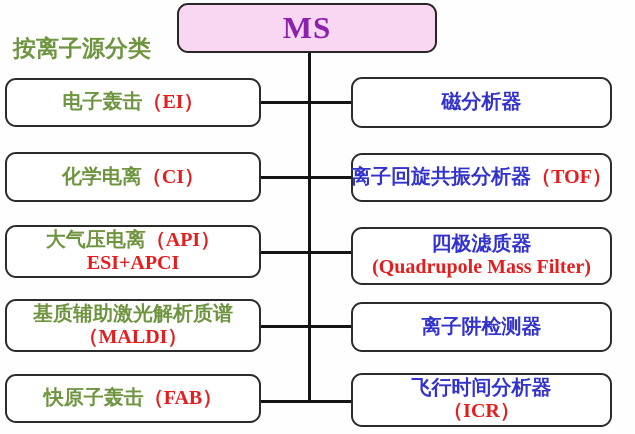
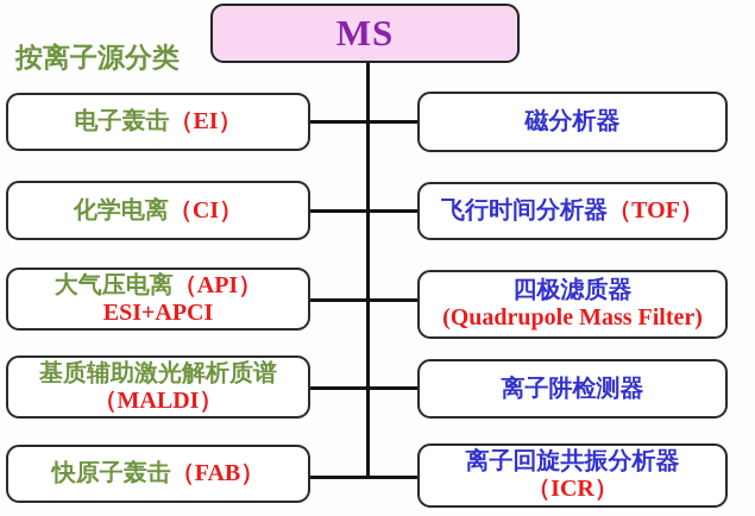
  MS
  按离子源分类
  电子轰击（EI）
  化学电离（CI）
  大气压电离（API）
  ESI+APCI
  基质辅助激光解析质谱
  （MALDI）
  快原子轰击（FAB）
  磁分析器
- 离子回旋共振分析器（TOF）
+ 飞行时间分析器（TOF）
  四极滤质器
  (Quadrupole Mass Filter)
  离子阱检测器
- 飞行时间分析器
+ 离子回旋共振分析器
  （ICR）
